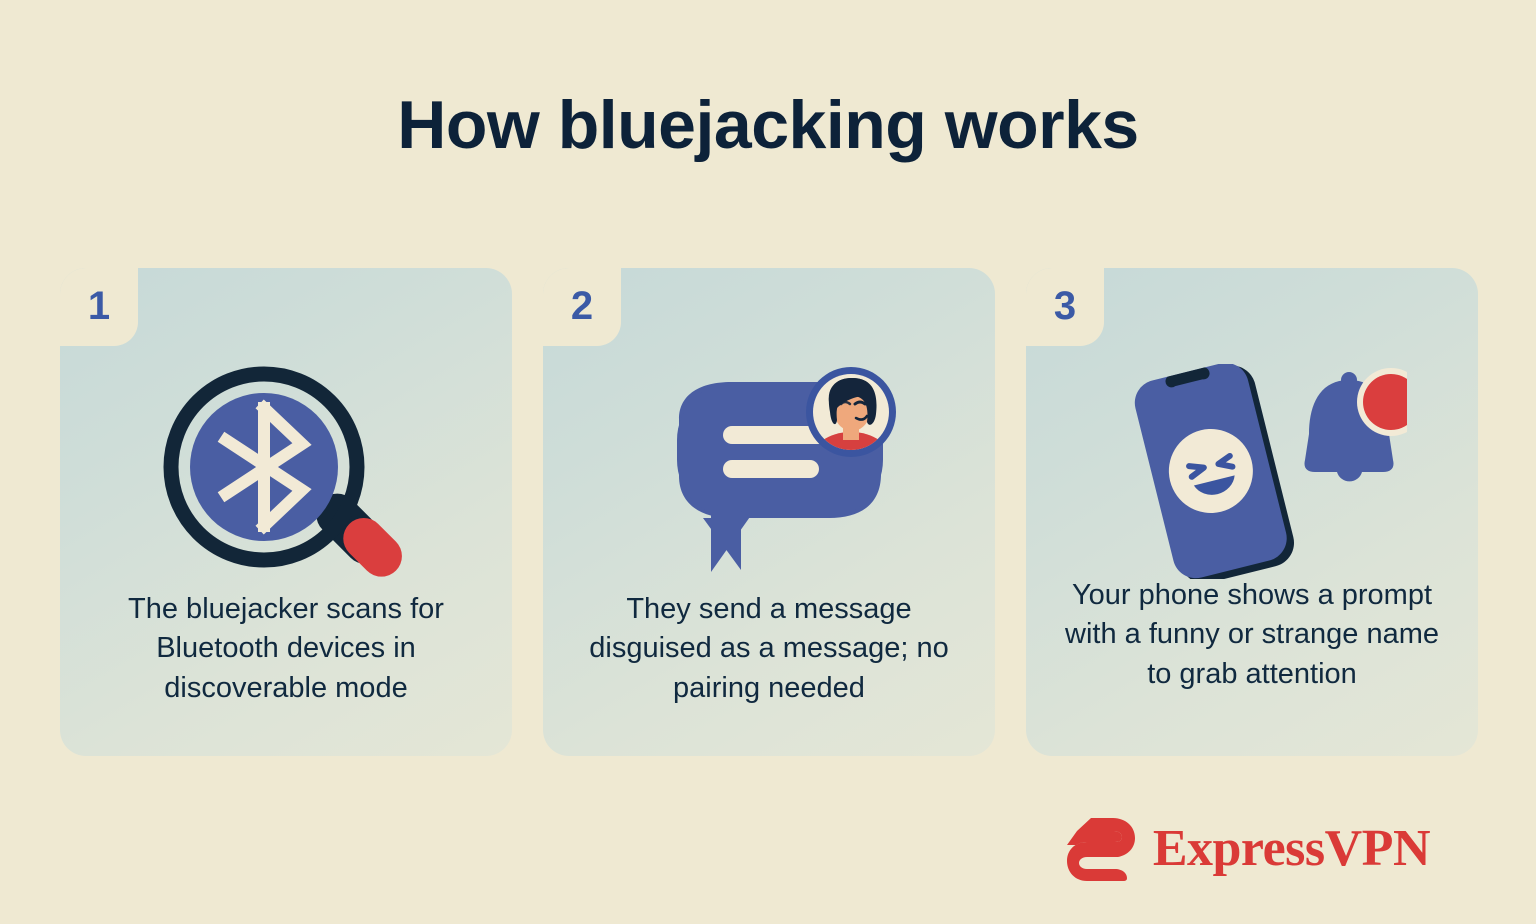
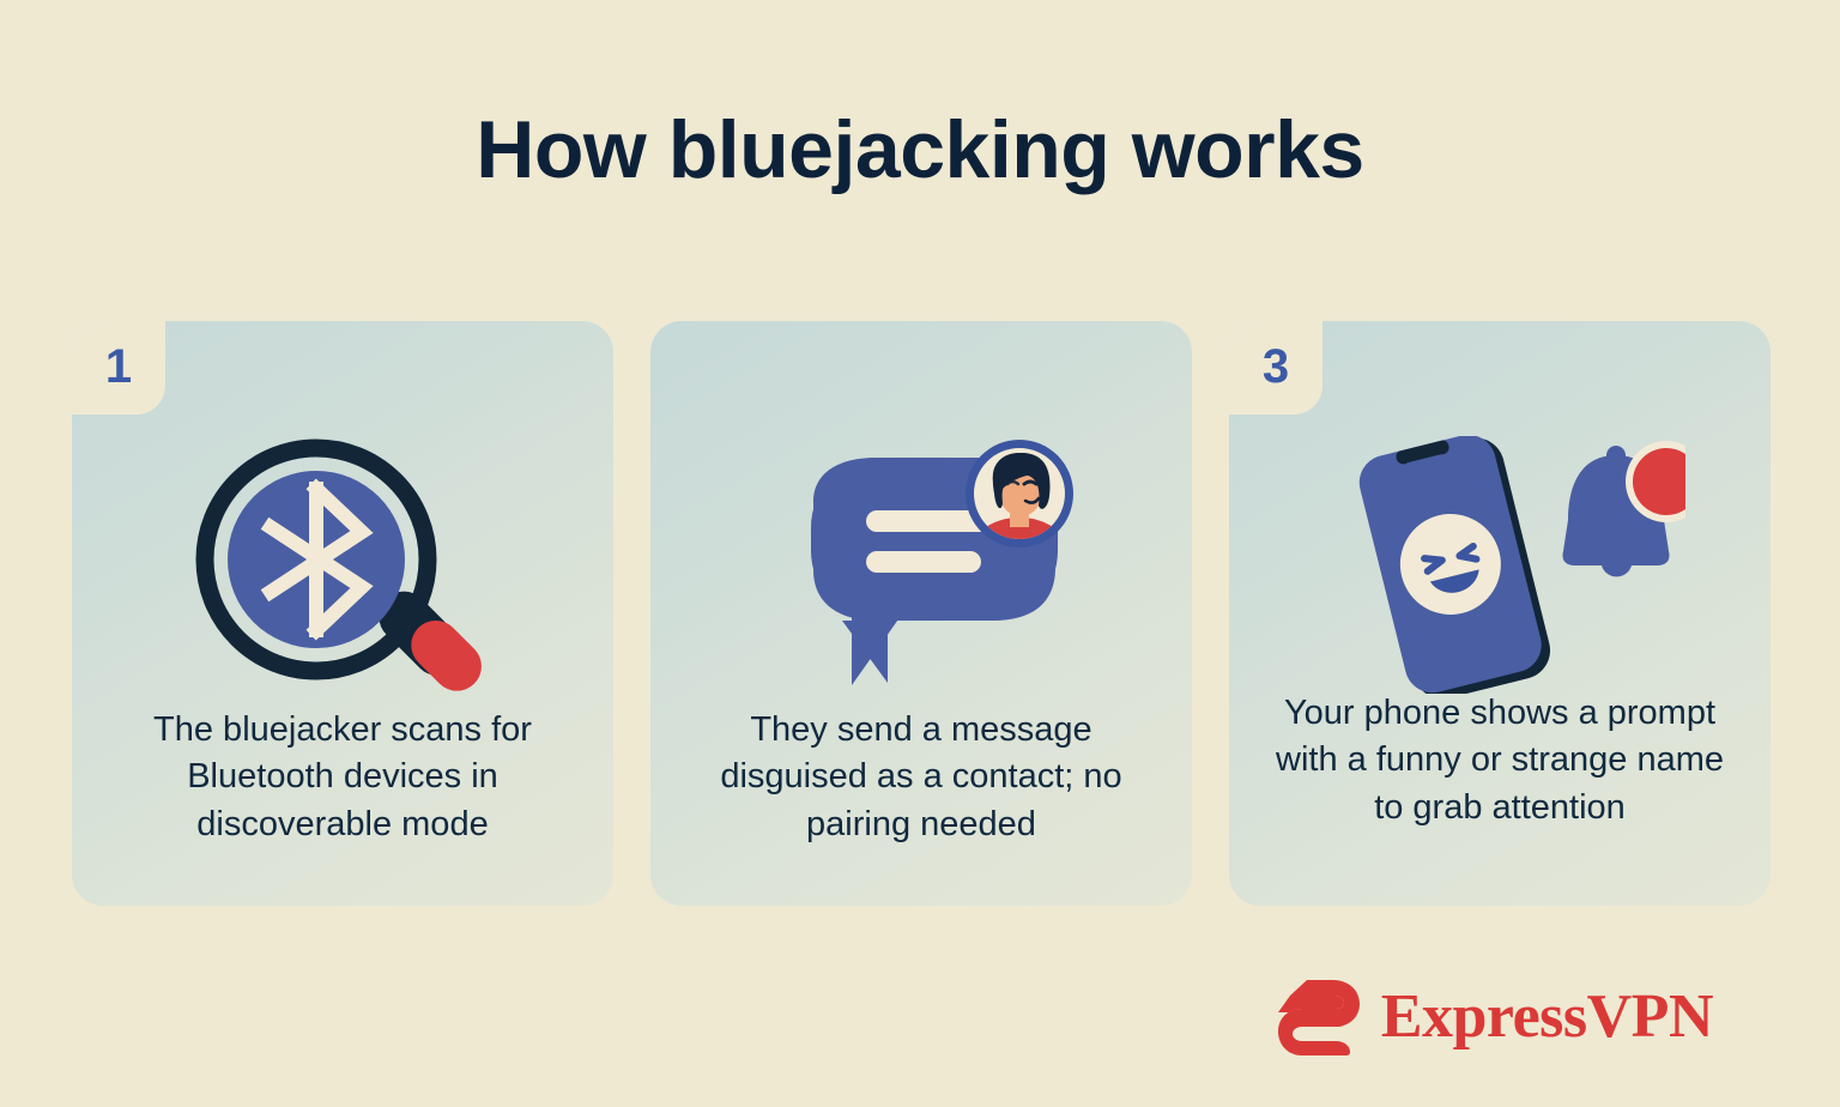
  How bluejacking works
  1
  The bluejacker scans for Bluetooth devices in discoverable mode
- 2
- They send a message disguised as a message; no pairing needed
+ They send a message disguised as a contact; no pairing needed
  3
  Your phone shows a prompt with a funny or strange name to grab attention
  ExpressVPN
